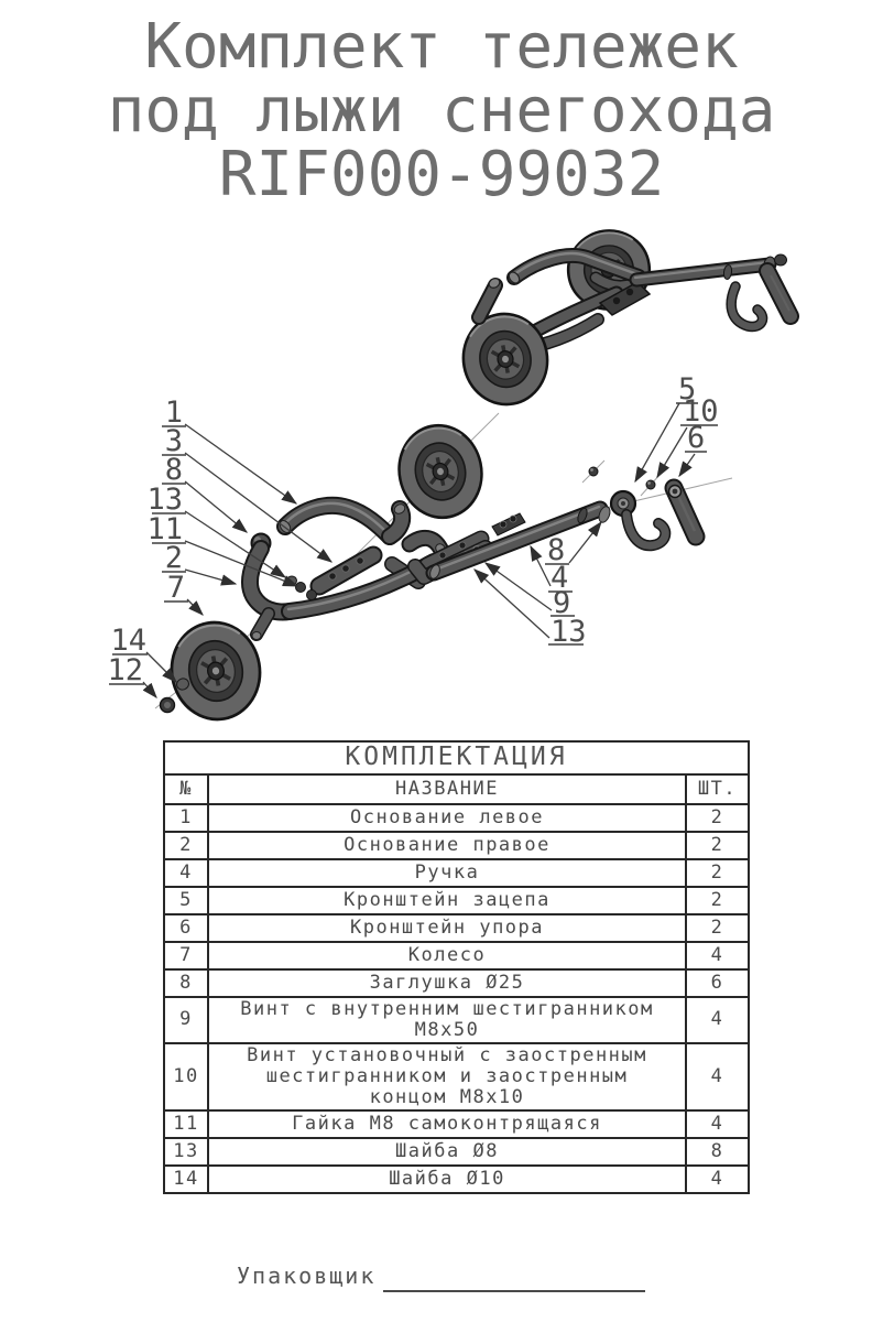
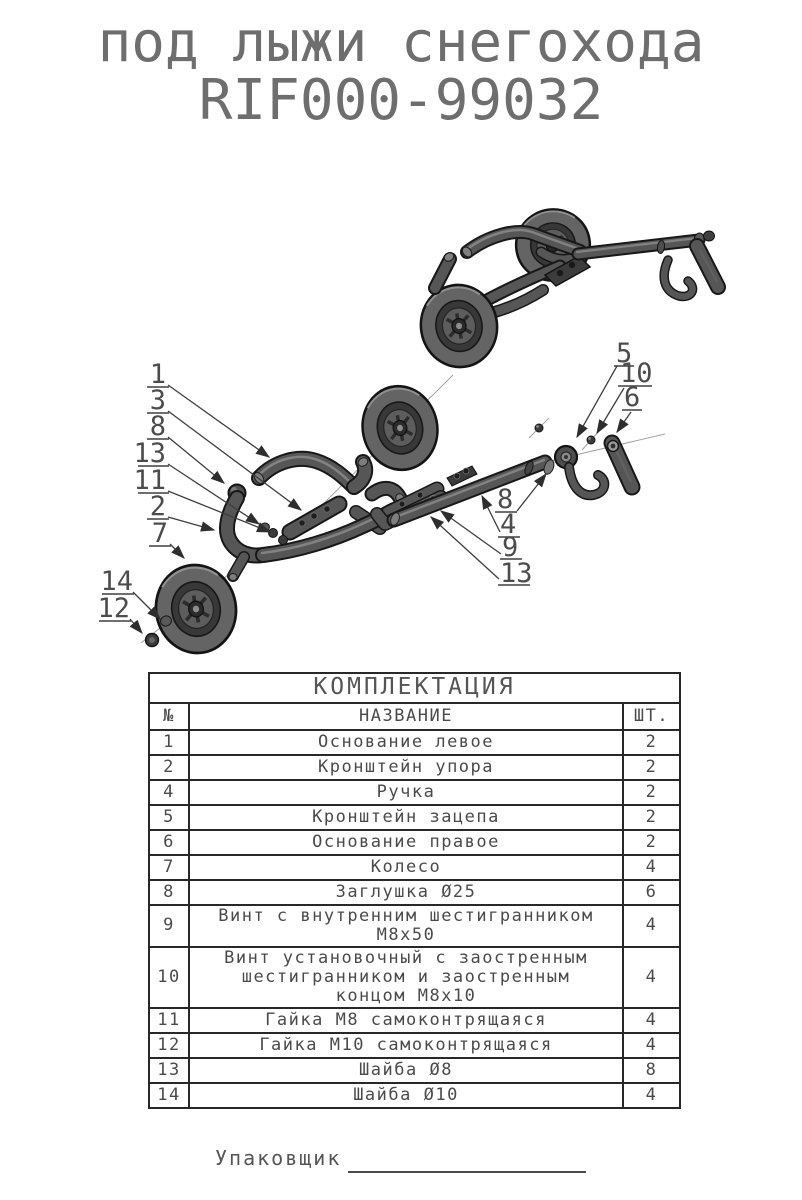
- Комплект тележек
  под лыжи снегохода
  RIF000-99032
  1
  3
  8
  13
  11
  2
  7
  14
  12
  5
  10
  6
  8
  4
  9
  13
  КОМПЛЕКТАЦИЯ
  №	НАЗВАНИЕ	ШТ.
  1	Основание левое	2
- 2	Основание правое	2
+ 2	Кронштейн упора	2
  4	Ручка	2
  5	Кронштейн зацепа	2
- 6	Кронштейн упора	2
+ 6	Основание правое	2
  7	Колесо	4
  8	Заглушка Ø25	6
  9	Винт с внутренним шестигранником М8х50	4
  10	Винт установочный с заостренным шестигранником и заостренным концом М8х10	4
  11	Гайка М8 самоконтрящаяся	4
+ 12	Гайка М10 самоконтрящаяся	4
  13	Шайба Ø8	8
  14	Шайба Ø10	4
  Упаковщик
